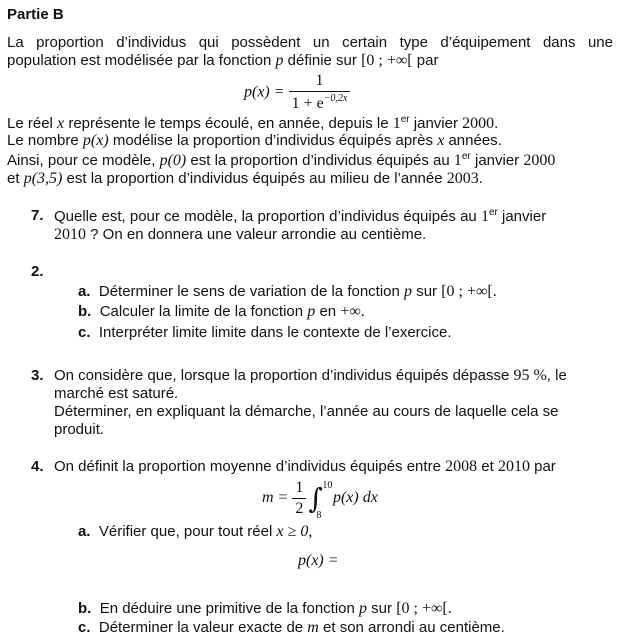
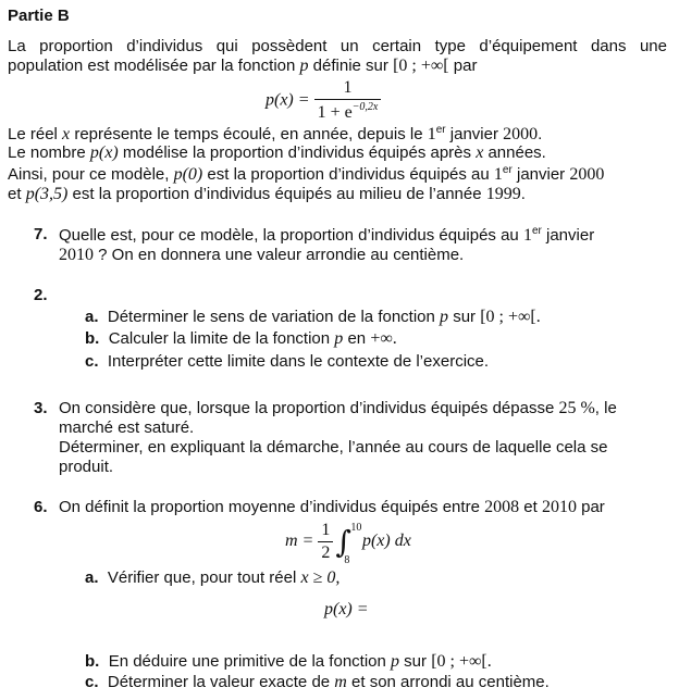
  Partie B
  La proportion d’individus qui possèdent un certain type d’équipement dans une
  population est modélisée par la fonction p définie sur [0 ; +∞[ par
  p(x) =
  1
  1 + e−0,2x
  Le réel x représente le temps écoulé, en année, depuis le 1er janvier 2000.
  Le nombre p(x) modélise la proportion d’individus équipés après x années.
  Ainsi, pour ce modèle, p(0) est la proportion d’individus équipés au 1er janvier 2000
- et p(3,5) est la proportion d’individus équipés au milieu de l’année 2003.
+ et p(3,5) est la proportion d’individus équipés au milieu de l’année 1999.
  7.
  Quelle est, pour ce modèle, la proportion d’individus équipés au 1er janvier
  2010 ? On en donnera une valeur arrondie au centième.
  2.
  a. Déterminer le sens de variation de la fonction p sur [0 ; +∞[.
  b. Calculer la limite de la fonction p en +∞.
- c. Interpréter limite limite dans le contexte de l’exercice.
+ c. Interpréter cette limite dans le contexte de l’exercice.
  3.
- On considère que, lorsque la proportion d’individus équipés dépasse 95 %, le
+ On considère que, lorsque la proportion d’individus équipés dépasse 25 %, le
  marché est saturé.
  Déterminer, en expliquant la démarche, l’année au cours de laquelle cela se
  produit.
- 4.
+ 6.
  On définit la proportion moyenne d’individus équipés entre 2008 et 2010 par
  m =
  1
  2
  ∫
  10
  8
  p(x) dx
  a. Vérifier que, pour tout réel x ≥ 0,
  p(x) =
  b. En déduire une primitive de la fonction p sur [0 ; +∞[.
  c. Déterminer la valeur exacte de m et son arrondi au centième.
